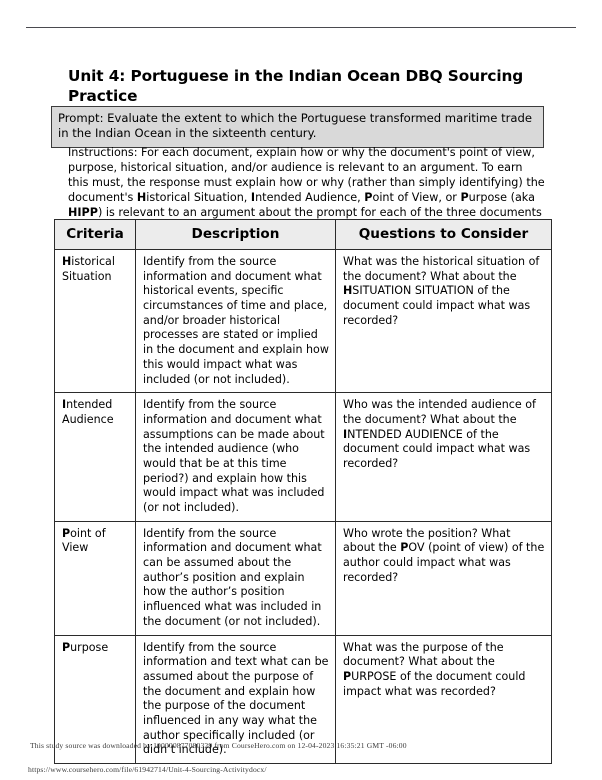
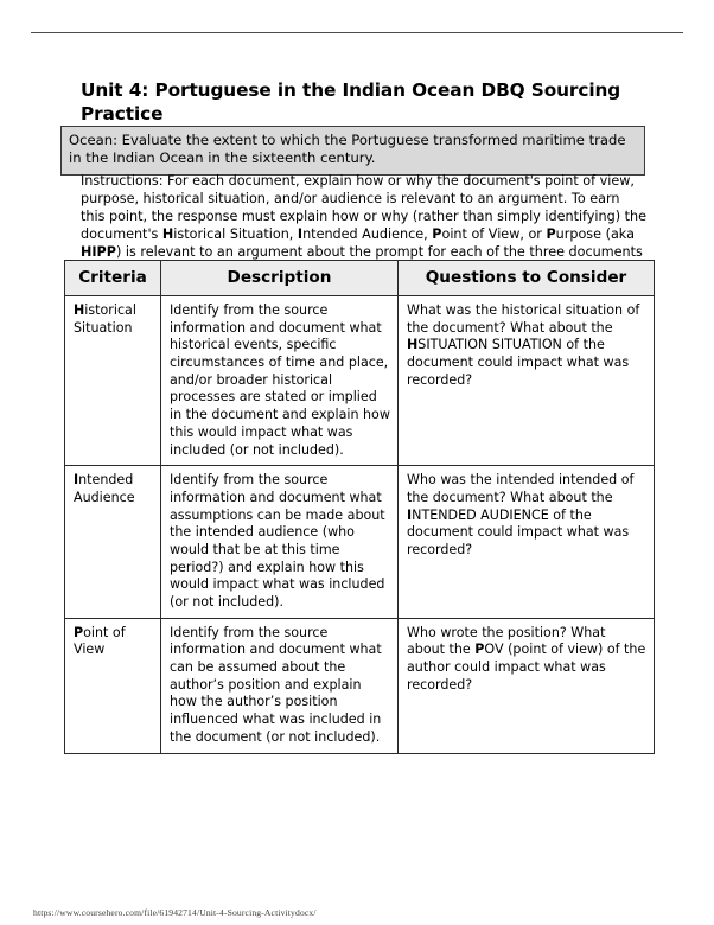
  Unit 4: Portuguese in the Indian Ocean DBQ Sourcing Practice
- Prompt: Evaluate the extent to which the Portuguese transformed maritime trade in the Indian Ocean in the sixteenth century.
+ Ocean: Evaluate the extent to which the Portuguese transformed maritime trade in the Indian Ocean in the sixteenth century.
- Instructions: For each document, explain how or why the document's point of view, purpose, historical situation, and/or audience is relevant to an argument. To earn this must, the response must explain how or why (rather than simply identifying) the document's Historical Situation, Intended Audience, Point of View, or Purpose (aka HIPP) is relevant to an argument about the prompt for each of the three documents
+ Instructions: For each document, explain how or why the document's point of view, purpose, historical situation, and/or audience is relevant to an argument. To earn this point, the response must explain how or why (rather than simply identifying) the document's Historical Situation, Intended Audience, Point of View, or Purpose (aka HIPP) is relevant to an argument about the prompt for each of the three documents
  Criteria	Description	Questions to Consider
  Historical Situation	Identify from the source information and document what historical events, specific circumstances of time and place, and/or broader historical processes are stated or implied in the document and explain how this would impact what was included (or not included).	What was the historical situation of the document? What about the HSITUATION SITUATION of the document could impact what was recorded?
- Intended Audience	Identify from the source information and document what assumptions can be made about the intended audience (who would that be at this time period?) and explain how this would impact what was included (or not included).	Who was the intended audience of the document? What about the INTENDED AUDIENCE of the document could impact what was recorded?
+ Intended Audience	Identify from the source information and document what assumptions can be made about the intended audience (who would that be at this time period?) and explain how this would impact what was included (or not included).	Who was the intended intended of the document? What about the INTENDED AUDIENCE of the document could impact what was recorded?
  Point of View	Identify from the source information and document what can be assumed about the author’s position and explain how the author’s position influenced what was included in the document (or not included).	Who wrote the position? What about the POV (point of view) of the author could impact what was recorded?
- Purpose	Identify from the source information and text what can be assumed about the purpose of the document and explain how the purpose of the document influenced in any way what the author specifically included (or didn’t include).	What was the purpose of the document? What about the PURPOSE of the document could impact what was recorded?
- This study source was downloaded by 100000877080329 from CourseHero.com on 12-04-2023 16:35:21 GMT -06:00
  https://www.coursehero.com/file/61942714/Unit-4-Sourcing-Activitydocx/
